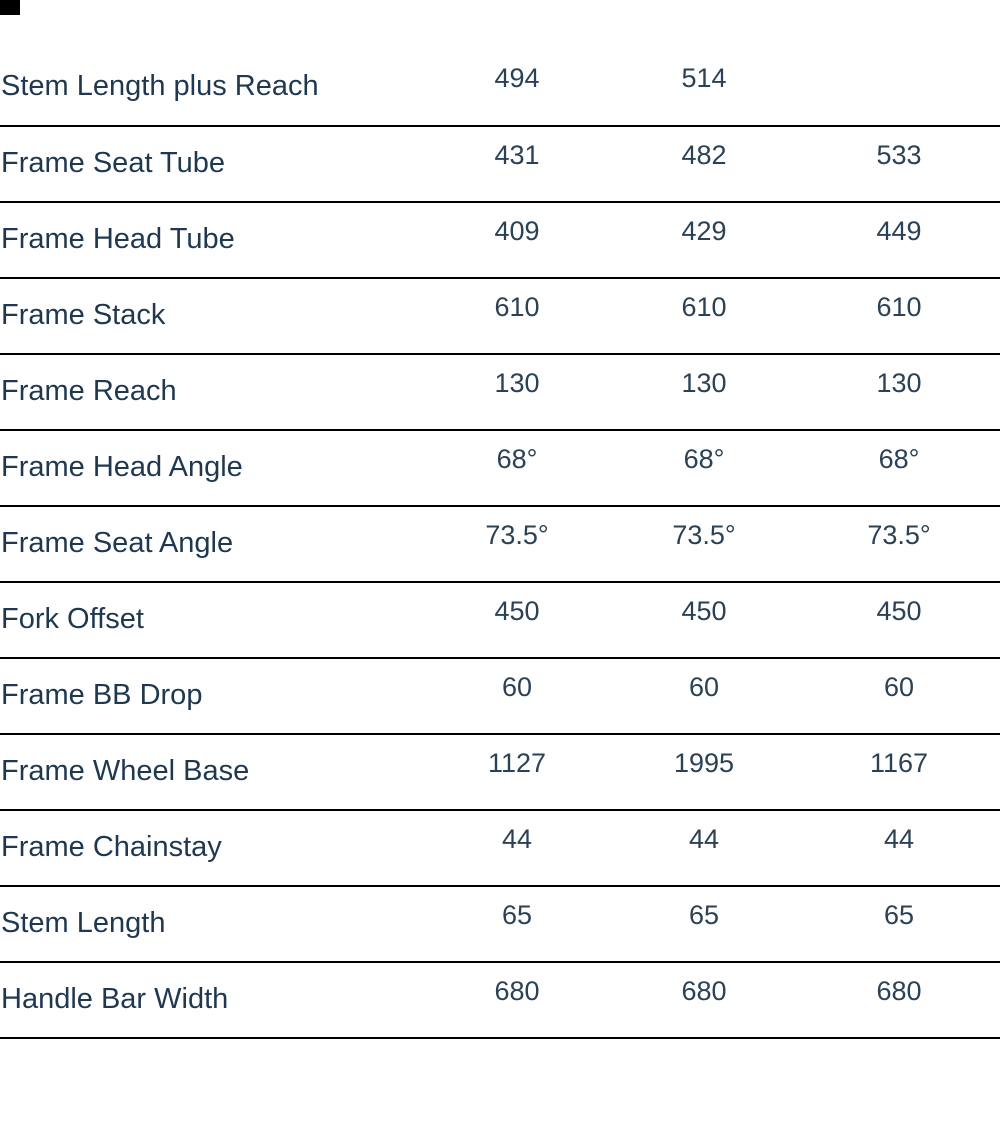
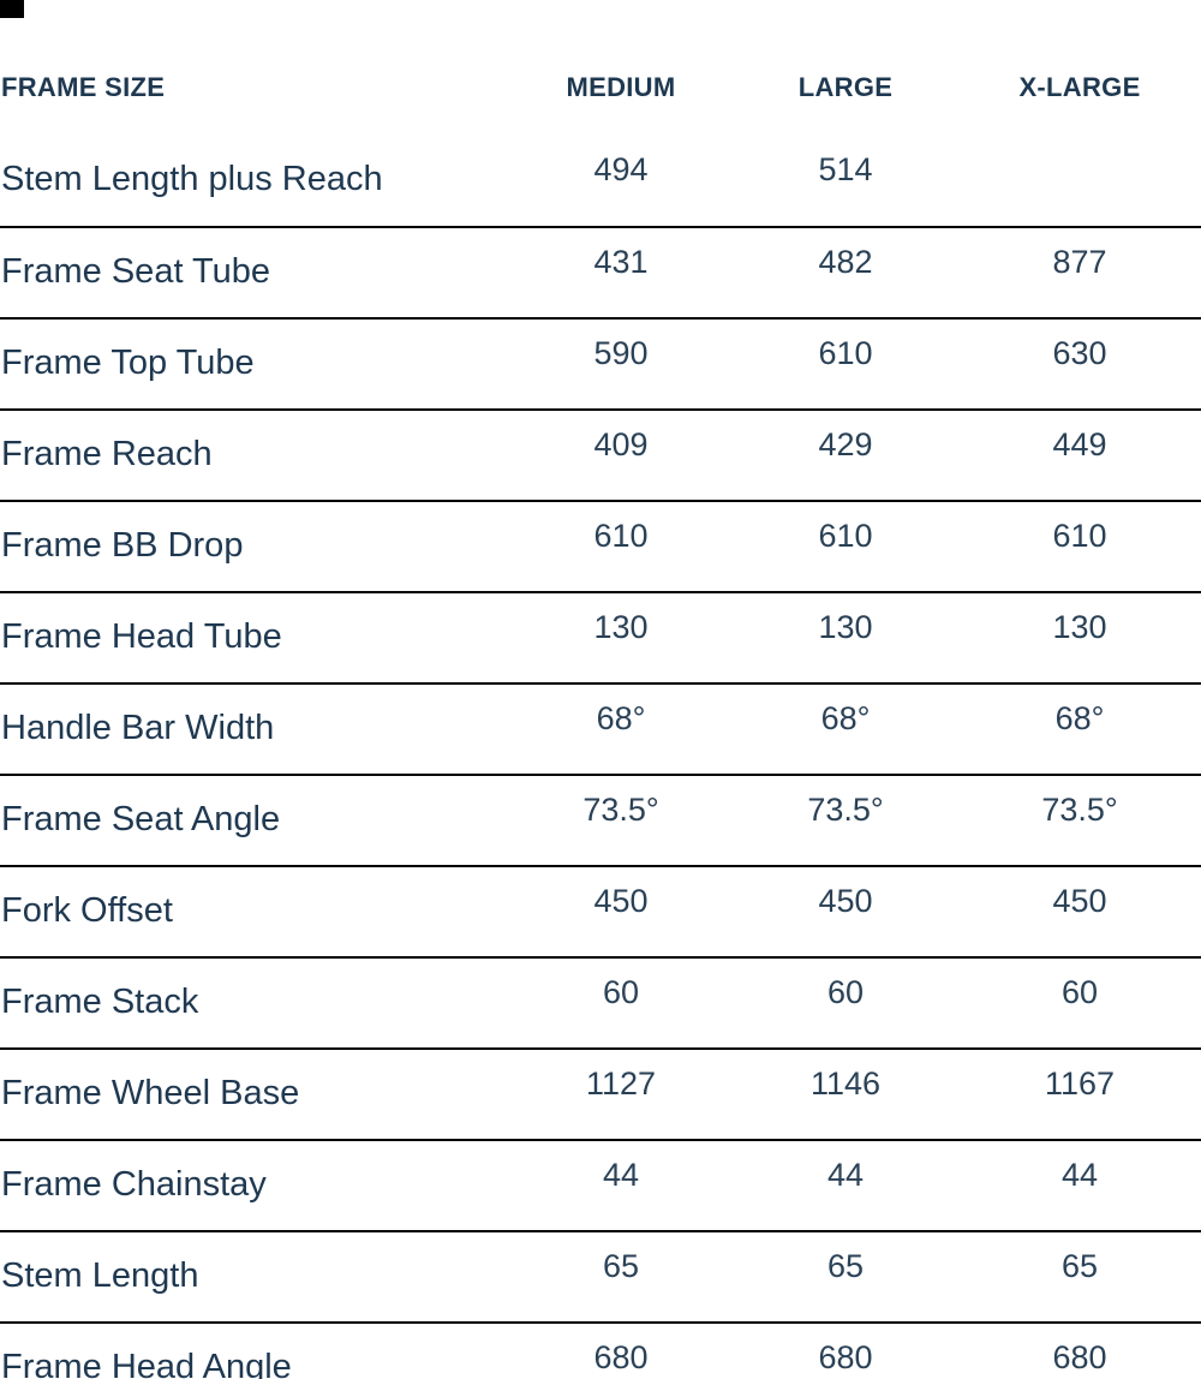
+ FRAME SIZE	MEDIUM	LARGE	X-LARGE
  Stem Length plus Reach	494	514
- Frame Seat Tube	431	482	533
+ Frame Seat Tube	431	482	877
+ Frame Top Tube	590	610	630
- Frame Head Tube	409	429	449
+ Frame Reach	409	429	449
- Frame Stack	610	610	610
+ Frame BB Drop	610	610	610
- Frame Reach	130	130	130
+ Frame Head Tube	130	130	130
- Frame Head Angle	68°	68°	68°
+ Handle Bar Width	68°	68°	68°
  Frame Seat Angle	73.5°	73.5°	73.5°
  Fork Offset	450	450	450
- Frame BB Drop	60	60	60
+ Frame Stack	60	60	60
- Frame Wheel Base	1127	1995	1167
+ Frame Wheel Base	1127	1146	1167
  Frame Chainstay	44	44	44
  Stem Length	65	65	65
- Handle Bar Width	680	680	680
+ Frame Head Angle	680	680	680
